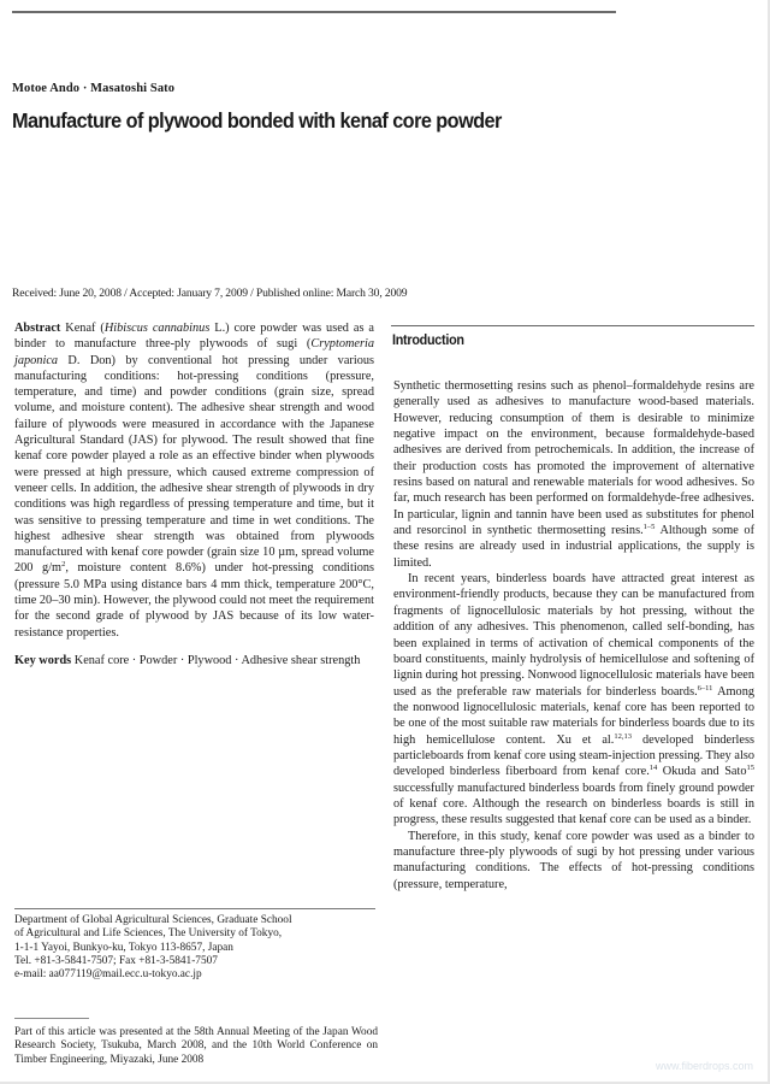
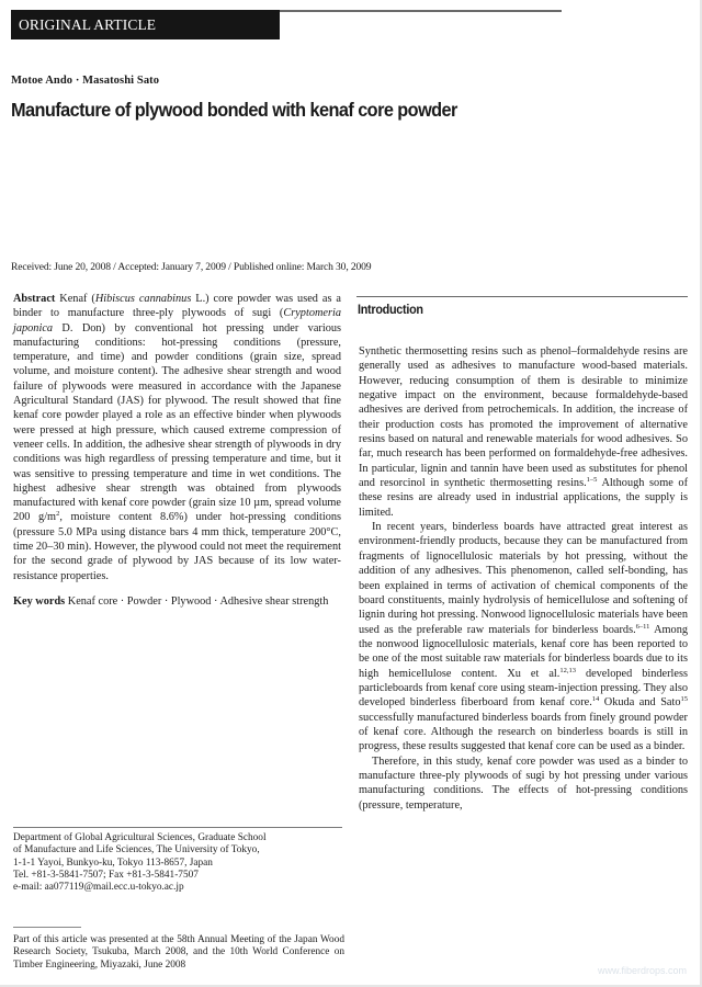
+ ORIGINAL ARTICLE
  Motoe Ando · Masatoshi Sato
  Manufacture of plywood bonded with kenaf core powder
  Received: June 20, 2008 / Accepted: January 7, 2009 / Published online: March 30, 2009
  Abstract Kenaf (Hibiscus cannabinus L.) core powder was used as a binder to manufacture three-ply plywoods of sugi (Cryptomeria japonica D. Don) by conventional hot pressing under various manufacturing conditions: hot-pressing conditions (pressure, temperature, and time) and powder conditions (grain size, spread volume, and moisture content). The adhesive shear strength and wood failure of plywoods were measured in accordance with the Japanese Agricultural Standard (JAS) for plywood. The result showed that fine kenaf core powder played a role as an effective binder when plywoods were pressed at high pressure, which caused extreme compression of veneer cells. In addition, the adhesive shear strength of plywoods in dry conditions was high regardless of pressing temperature and time, but it was sensitive to pressing temperature and time in wet conditions. The highest adhesive shear strength was obtained from plywoods manufactured with kenaf core powder (grain size 10 µm, spread volume 200 g/m , moisture content 8.6%) under hot-pressing conditions (pressure 5.0 MPa using distance bars 4 mm thick, temperature 200°C, time 20–30 min). However, the plywood could not meet the requirement for the second grade of plywood by JAS because of its low water-resistance properties.
  Key words Kenaf core · Powder · Plywood · Adhesive shear strength
  Introduction
  Synthetic thermosetting resins such as phenol–formaldehyde resins are generally used as adhesives to manufacture wood-based materials. However, reducing consumption of them is desirable to minimize negative impact on the environment, because formaldehyde-based adhesives are derived from petrochemicals. In addition, the increase of their production costs has promoted the improvement of alternative resins based on natural and renewable materials for wood adhesives. So far, much research has been performed on formaldehyde-free adhesives. In particular, lignin and tannin have been used as substitutes for phenol and resorcinol in synthetic thermosetting resins. Although some of these resins are already used in industrial applications, the supply is limited.
  In recent years, binderless boards have attracted great interest as environment-friendly products, because they can be manufactured from fragments of lignocellulosic materials by hot pressing, without the addition of any adhesives. This phenomenon, called self-bonding, has been explained in terms of activation of chemical components of the board constituents, mainly hydrolysis of hemicellulose and softening of lignin during hot pressing. Nonwood lignocellulosic materials have been used as the preferable raw materials for binderless boards. Among the nonwood lignocellulosic materials, kenaf core has been reported to be one of the most suitable raw materials for binderless boards due to its high hemicellulose content. Xu et al. developed binderless particleboards from kenaf core using steam-injection pressing. They also developed binderless fiberboard from kenaf core. Okuda and Sato successfully manufactured binderless boards from finely ground powder of kenaf core. Although the research on binderless boards is still in progress, these results suggested that kenaf core can be used as a binder.
  Therefore, in this study, kenaf core powder was used as a binder to manufacture three-ply plywoods of sugi by hot pressing under various manufacturing conditions. The effects of hot-pressing conditions (pressure, temperature,
  Department of Global Agricultural Sciences, Graduate School
- of Agricultural and Life Sciences, The University of Tokyo,
+ of Manufacture and Life Sciences, The University of Tokyo,
  1-1-1 Yayoi, Bunkyo-ku, Tokyo 113-8657, Japan
  Tel. +81-3-5841-7507; Fax +81-3-5841-7507
  e-mail: aa077119@mail.ecc.u-tokyo.ac.jp
  Part of this article was presented at the 58th Annual Meeting of the Japan Wood Research Society, Tsukuba, March 2008, and the 10th World Conference on Timber Engineering, Miyazaki, June 2008
  www.fiberdrops.com
